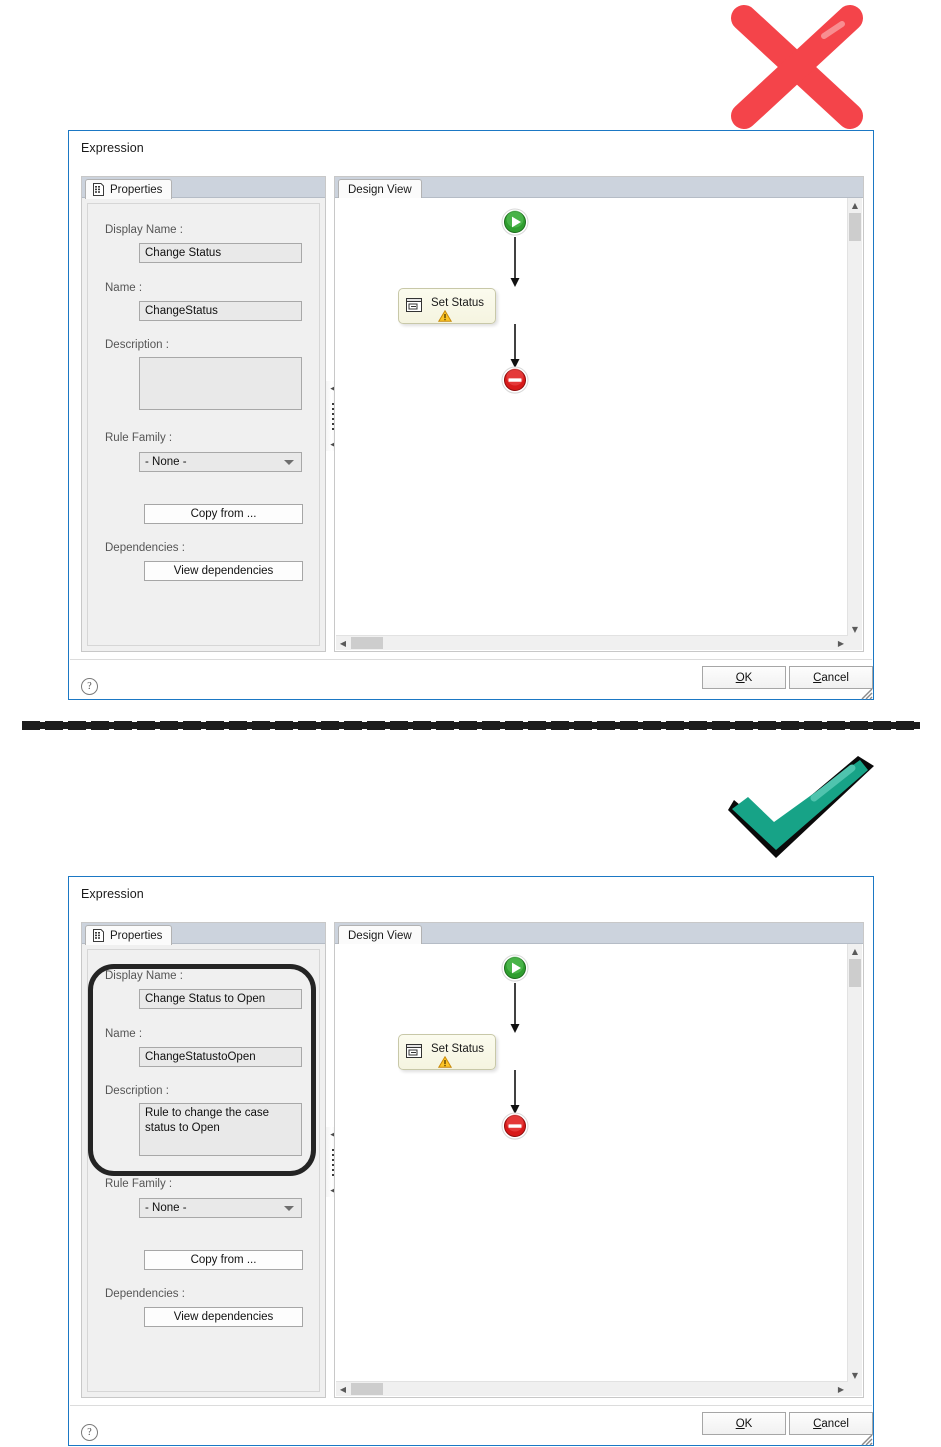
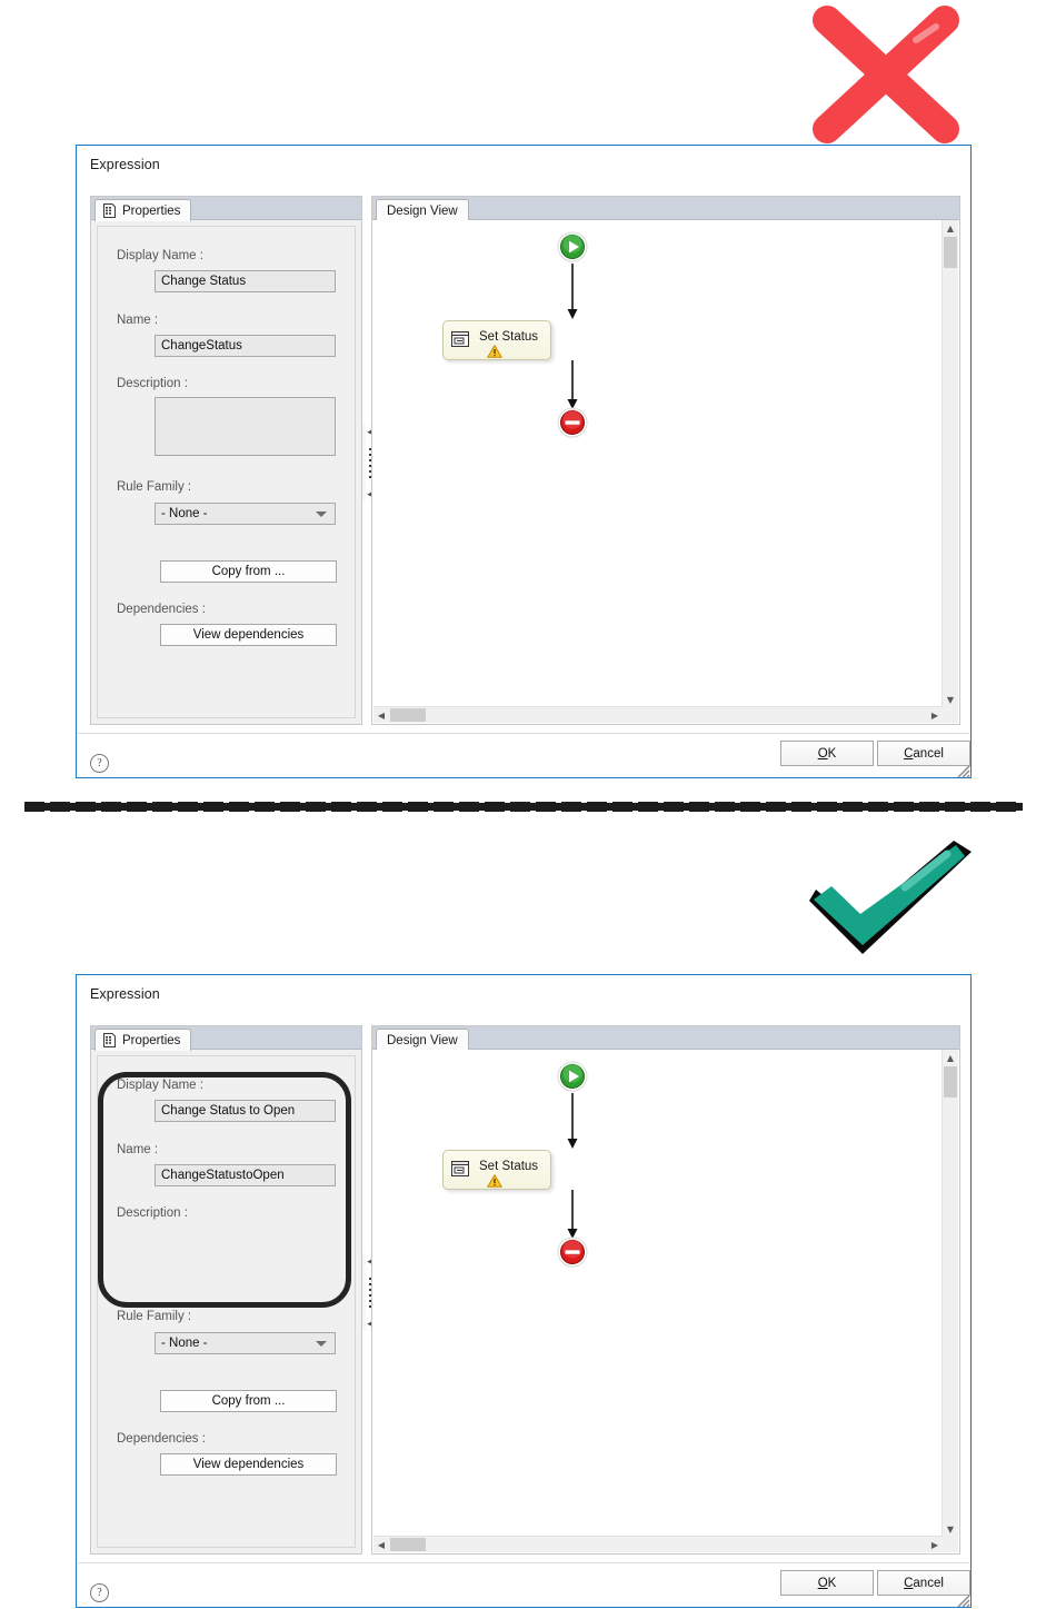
  Expression
  Properties
  Display Name :
  Change Status
  Name :
  ChangeStatus
  Description :
  Rule Family :
  - None -
  Copy from ...
  Dependencies :
  View dependencies
  ◂
  ◂
  Design View
  Set Status
  ▲
  ▼
  ◀
  ▶
  ?
  O
  K
  C
  ancel
  Expression
  Properties
  Display Name :
  Change Status to Open
  Name :
  ChangeStatustoOpen
  Description :
- Rule to change the case status to Open
  Rule Family :
  - None -
  Copy from ...
  Dependencies :
  View dependencies
  ◂
  ◂
  Design View
  Set Status
  ▲
  ▼
  ◀
  ▶
  ?
  O
  K
  C
  ancel
